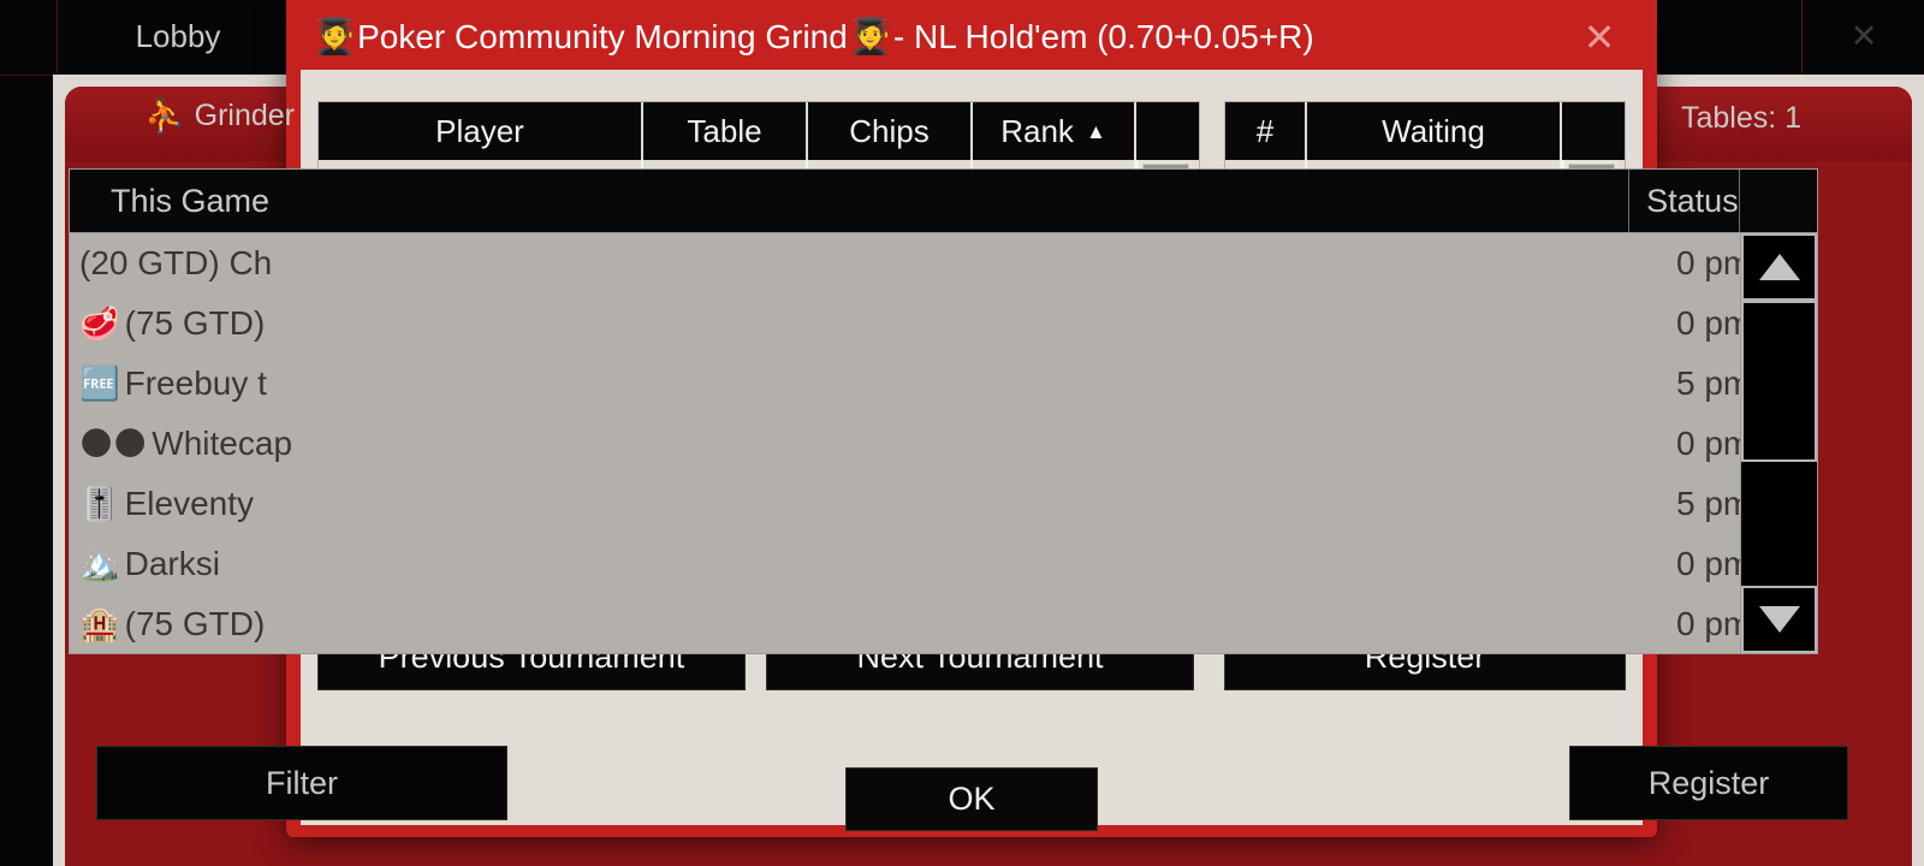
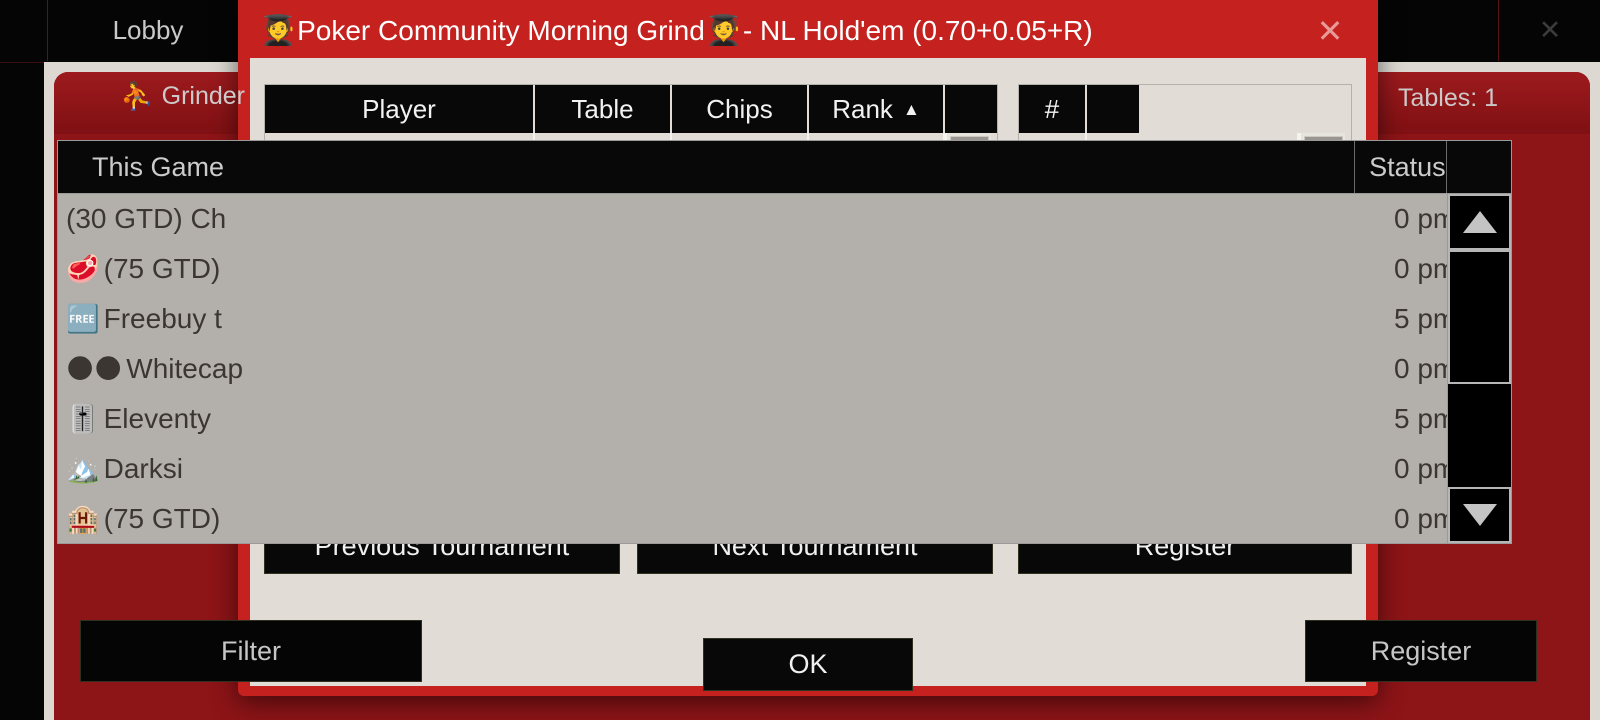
  Lobby
  ✕
  ⛹️
  Grinder
  Tables: 1
  This Game
  Status
- (20 GTD) Ch
+ (30 GTD) Ch
  0 pm
  🥩
  (75 GTD)
  0 pm
  🆓
  Freebuy t
  5 pm
  🌑🌑
  Whitecap
  0 pm
  🎚️
  Eleventy
  5 pm
  🏔️
  Darksi
  0 pm
  🏨
  (75 GTD)
  0 pm
  Filter
  Register
  🧑‍🎓
  Poker Community Morning Grind
  🧑‍🎓
  - NL Hold'em (0.70+0.05+R)
  ✕
  Player
  Table
  Chips
  Rank
  ▲
  #
- Waiting
  Previous Tournament
  Next Tournament
  Register
  OK
